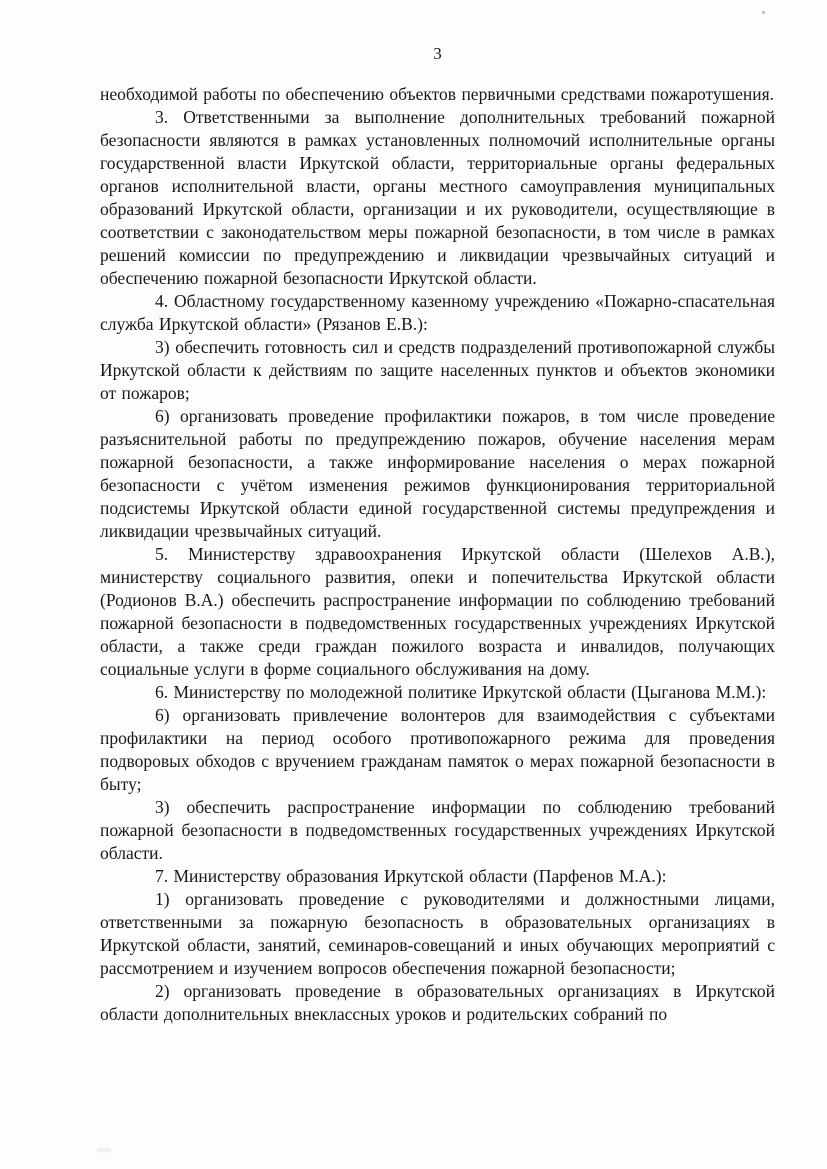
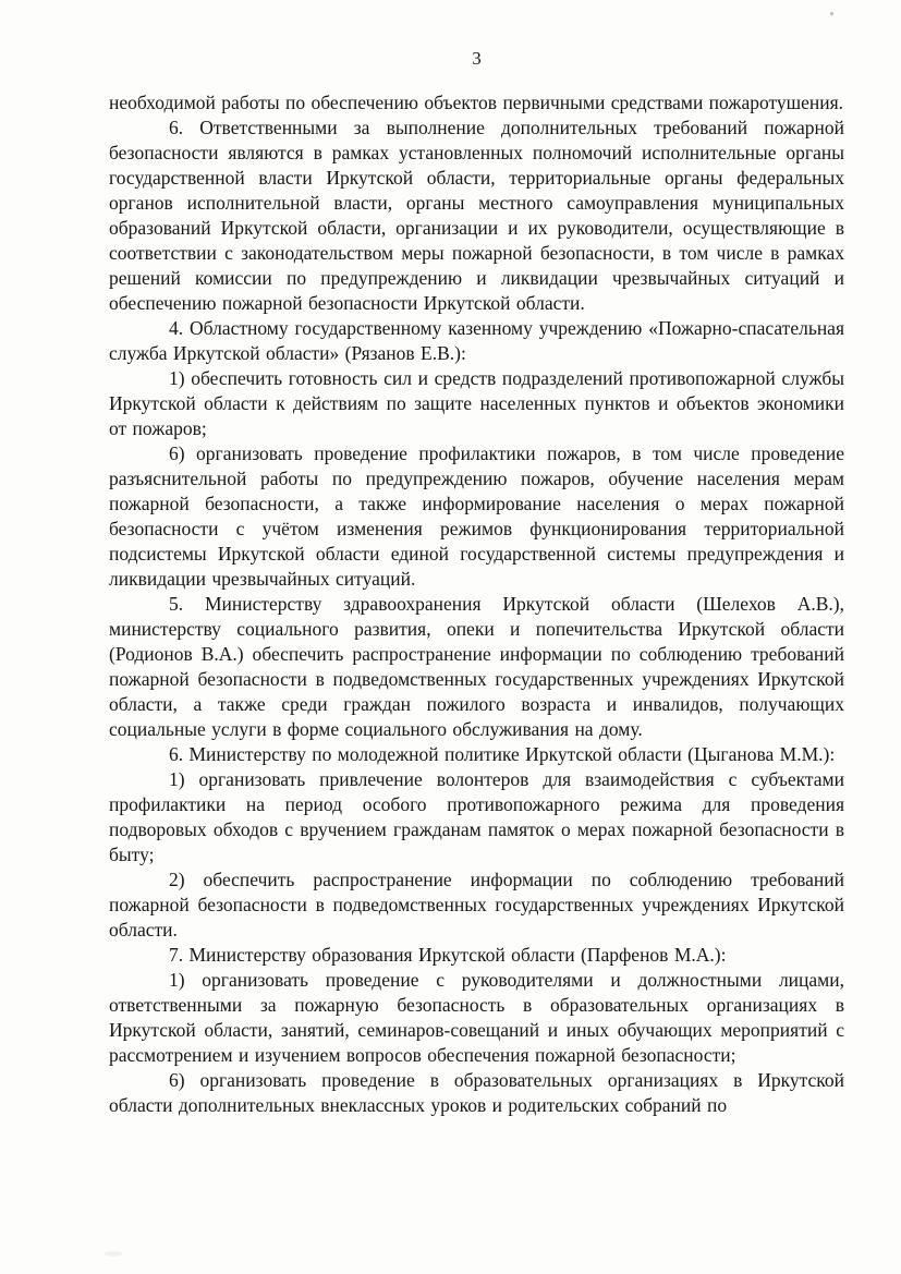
  3
  необходимой работы по обеспечению объектов первичными средствами пожаротушения.
- 3. Ответственными за выполнение дополнительных требований пожарной безопасности являются в рамках установленных полномочий исполнительные органы государственной власти Иркутской области, территориальные органы федеральных органов исполнительной власти, органы местного самоуправления муниципальных образований Иркутской области, организации и их руководители, осуществляющие в соответствии с законодательством меры пожарной безопасности, в том числе в рамках решений комиссии по предупреждению и ликвидации чрезвычайных ситуаций и обеспечению пожарной безопасности Иркутской области.
+ 6. Ответственными за выполнение дополнительных требований пожарной безопасности являются в рамках установленных полномочий исполнительные органы государственной власти Иркутской области, территориальные органы федеральных органов исполнительной власти, органы местного самоуправления муниципальных образований Иркутской области, организации и их руководители, осуществляющие в соответствии с законодательством меры пожарной безопасности, в том числе в рамках решений комиссии по предупреждению и ликвидации чрезвычайных ситуаций и обеспечению пожарной безопасности Иркутской области.
  4. Областному государственному казенному учреждению «Пожарно-спасательная служба Иркутской области» (Рязанов Е.В.):
- 3) обеспечить готовность сил и средств подразделений противопожарной службы Иркутской области к действиям по защите населенных пунктов и объектов экономики от пожаров;
+ 1) обеспечить готовность сил и средств подразделений противопожарной службы Иркутской области к действиям по защите населенных пунктов и объектов экономики от пожаров;
  6) организовать проведение профилактики пожаров, в том числе проведение разъяснительной работы по предупреждению пожаров, обучение населения мерам пожарной безопасности, а также информирование населения о мерах пожарной безопасности с учётом изменения режимов функционирования территориальной подсистемы Иркутской области единой государственной системы предупреждения и ликвидации чрезвычайных ситуаций.
  5. Министерству здравоохранения Иркутской области (Шелехов А.В.), министерству социального развития, опеки и попечительства Иркутской области (Родионов В.А.) обеспечить распространение информации по соблюдению требований пожарной безопасности в подведомственных государственных учреждениях Иркутской области, а также среди граждан пожилого возраста и инвалидов, получающих социальные услуги в форме социального обслуживания на дому.
  6. Министерству по молодежной политике Иркутской области (Цыганова М.М.):
- 6) организовать привлечение волонтеров для взаимодействия с субъектами профилактики на период особого противопожарного режима для проведения подворовых обходов с вручением гражданам памяток о мерах пожарной безопасности в быту;
+ 1) организовать привлечение волонтеров для взаимодействия с субъектами профилактики на период особого противопожарного режима для проведения подворовых обходов с вручением гражданам памяток о мерах пожарной безопасности в быту;
- 3) обеспечить распространение информации по соблюдению требований пожарной безопасности в подведомственных государственных учреждениях Иркутской области.
+ 2) обеспечить распространение информации по соблюдению требований пожарной безопасности в подведомственных государственных учреждениях Иркутской области.
  7. Министерству образования Иркутской области (Парфенов М.А.):
  1) организовать проведение с руководителями и должностными лицами, ответственными за пожарную безопасность в образовательных организациях в Иркутской области, занятий, семинаров-совещаний и иных обучающих мероприятий с рассмотрением и изучением вопросов обеспечения пожарной безопасности;
- 2) организовать проведение в образовательных организациях в Иркутской области дополнительных внеклассных уроков и родительских собраний по
+ 6) организовать проведение в образовательных организациях в Иркутской области дополнительных внеклассных уроков и родительских собраний по
